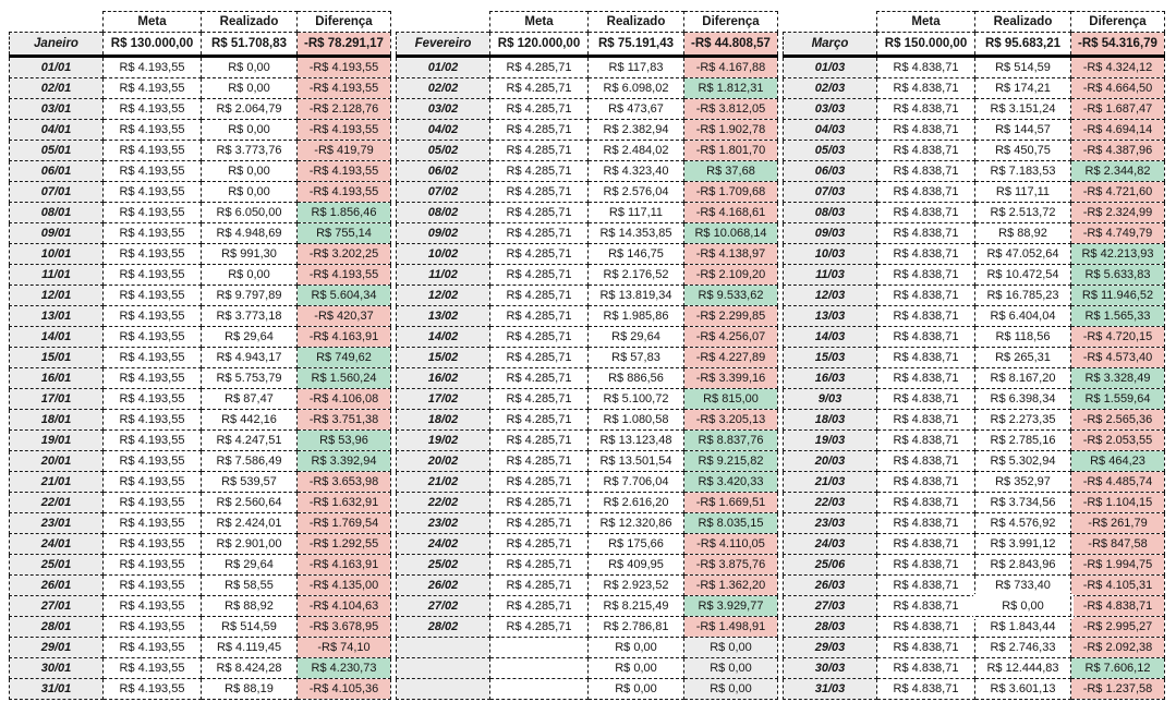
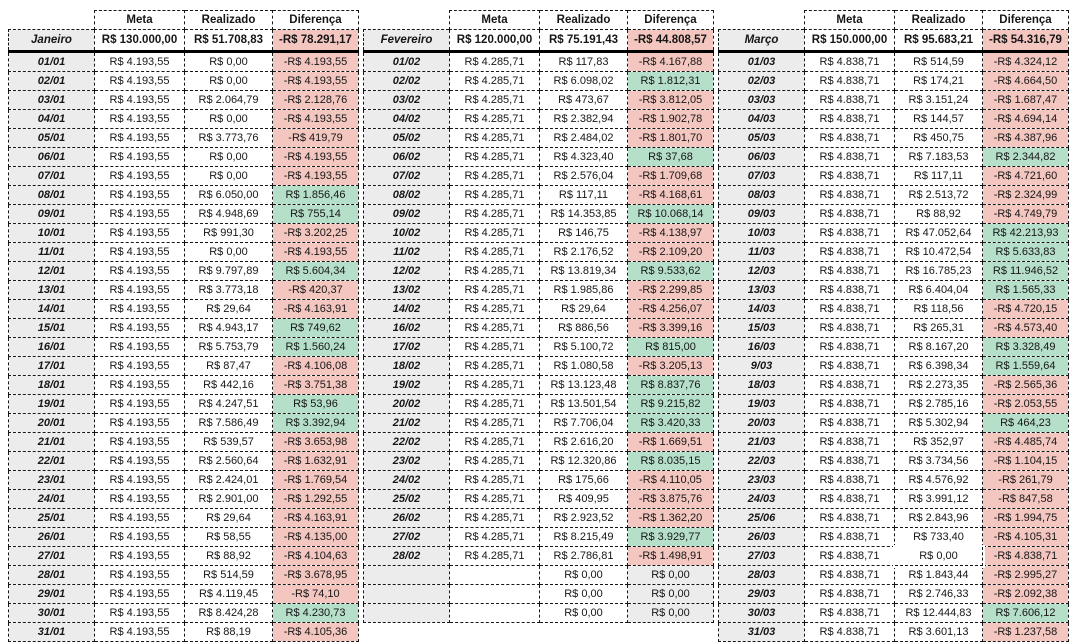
  	Meta	Realizado	Diferença
  Janeiro	R$ 130.000,00	R$ 51.708,83	-R$ 78.291,17
  01/01	R$ 4.193,55	R$ 0,00	-R$ 4.193,55
  02/01	R$ 4.193,55	R$ 0,00	-R$ 4.193,55
  03/01	R$ 4.193,55	R$ 2.064,79	-R$ 2.128,76
  04/01	R$ 4.193,55	R$ 0,00	-R$ 4.193,55
  05/01	R$ 4.193,55	R$ 3.773,76	-R$ 419,79
  06/01	R$ 4.193,55	R$ 0,00	-R$ 4.193,55
  07/01	R$ 4.193,55	R$ 0,00	-R$ 4.193,55
  08/01	R$ 4.193,55	R$ 6.050,00	R$ 1.856,46
  09/01	R$ 4.193,55	R$ 4.948,69	R$ 755,14
  10/01	R$ 4.193,55	R$ 991,30	-R$ 3.202,25
  11/01	R$ 4.193,55	R$ 0,00	-R$ 4.193,55
  12/01	R$ 4.193,55	R$ 9.797,89	R$ 5.604,34
  13/01	R$ 4.193,55	R$ 3.773,18	-R$ 420,37
  14/01	R$ 4.193,55	R$ 29,64	-R$ 4.163,91
  15/01	R$ 4.193,55	R$ 4.943,17	R$ 749,62
  16/01	R$ 4.193,55	R$ 5.753,79	R$ 1.560,24
  17/01	R$ 4.193,55	R$ 87,47	-R$ 4.106,08
  18/01	R$ 4.193,55	R$ 442,16	-R$ 3.751,38
  19/01	R$ 4.193,55	R$ 4.247,51	R$ 53,96
  20/01	R$ 4.193,55	R$ 7.586,49	R$ 3.392,94
  21/01	R$ 4.193,55	R$ 539,57	-R$ 3.653,98
  22/01	R$ 4.193,55	R$ 2.560,64	-R$ 1.632,91
  23/01	R$ 4.193,55	R$ 2.424,01	-R$ 1.769,54
  24/01	R$ 4.193,55	R$ 2.901,00	-R$ 1.292,55
  25/01	R$ 4.193,55	R$ 29,64	-R$ 4.163,91
  26/01	R$ 4.193,55	R$ 58,55	-R$ 4.135,00
  27/01	R$ 4.193,55	R$ 88,92	-R$ 4.104,63
  28/01	R$ 4.193,55	R$ 514,59	-R$ 3.678,95
  29/01	R$ 4.193,55	R$ 4.119,45	-R$ 74,10
  30/01	R$ 4.193,55	R$ 8.424,28	R$ 4.230,73
  31/01	R$ 4.193,55	R$ 88,19	-R$ 4.105,36
  	Meta	Realizado	Diferença
  Fevereiro	R$ 120.000,00	R$ 75.191,43	-R$ 44.808,57
  01/02	R$ 4.285,71	R$ 117,83	-R$ 4.167,88
  02/02	R$ 4.285,71	R$ 6.098,02	R$ 1.812,31
  03/02	R$ 4.285,71	R$ 473,67	-R$ 3.812,05
  04/02	R$ 4.285,71	R$ 2.382,94	-R$ 1.902,78
  05/02	R$ 4.285,71	R$ 2.484,02	-R$ 1.801,70
  06/02	R$ 4.285,71	R$ 4.323,40	R$ 37,68
  07/02	R$ 4.285,71	R$ 2.576,04	-R$ 1.709,68
  08/02	R$ 4.285,71	R$ 117,11	-R$ 4.168,61
  09/02	R$ 4.285,71	R$ 14.353,85	R$ 10.068,14
  10/02	R$ 4.285,71	R$ 146,75	-R$ 4.138,97
  11/02	R$ 4.285,71	R$ 2.176,52	-R$ 2.109,20
  12/02	R$ 4.285,71	R$ 13.819,34	R$ 9.533,62
  13/02	R$ 4.285,71	R$ 1.985,86	-R$ 2.299,85
  14/02	R$ 4.285,71	R$ 29,64	-R$ 4.256,07
- 15/02	R$ 4.285,71	R$ 57,83	-R$ 4.227,89
  16/02	R$ 4.285,71	R$ 886,56	-R$ 3.399,16
  17/02	R$ 4.285,71	R$ 5.100,72	R$ 815,00
  18/02	R$ 4.285,71	R$ 1.080,58	-R$ 3.205,13
  19/02	R$ 4.285,71	R$ 13.123,48	R$ 8.837,76
  20/02	R$ 4.285,71	R$ 13.501,54	R$ 9.215,82
  21/02	R$ 4.285,71	R$ 7.706,04	R$ 3.420,33
  22/02	R$ 4.285,71	R$ 2.616,20	-R$ 1.669,51
  23/02	R$ 4.285,71	R$ 12.320,86	R$ 8.035,15
  24/02	R$ 4.285,71	R$ 175,66	-R$ 4.110,05
  25/02	R$ 4.285,71	R$ 409,95	-R$ 3.875,76
  26/02	R$ 4.285,71	R$ 2.923,52	-R$ 1.362,20
  27/02	R$ 4.285,71	R$ 8.215,49	R$ 3.929,77
  28/02	R$ 4.285,71	R$ 2.786,81	-R$ 1.498,91
  		R$ 0,00	R$ 0,00
  		R$ 0,00	R$ 0,00
  		R$ 0,00	R$ 0,00
  	Meta	Realizado	Diferença
  Março	R$ 150.000,00	R$ 95.683,21	-R$ 54.316,79
  01/03	R$ 4.838,71	R$ 514,59	-R$ 4.324,12
  02/03	R$ 4.838,71	R$ 174,21	-R$ 4.664,50
  03/03	R$ 4.838,71	R$ 3.151,24	-R$ 1.687,47
  04/03	R$ 4.838,71	R$ 144,57	-R$ 4.694,14
  05/03	R$ 4.838,71	R$ 450,75	-R$ 4.387,96
  06/03	R$ 4.838,71	R$ 7.183,53	R$ 2.344,82
  07/03	R$ 4.838,71	R$ 117,11	-R$ 4.721,60
  08/03	R$ 4.838,71	R$ 2.513,72	-R$ 2.324,99
  09/03	R$ 4.838,71	R$ 88,92	-R$ 4.749,79
  10/03	R$ 4.838,71	R$ 47.052,64	R$ 42.213,93
  11/03	R$ 4.838,71	R$ 10.472,54	R$ 5.633,83
  12/03	R$ 4.838,71	R$ 16.785,23	R$ 11.946,52
  13/03	R$ 4.838,71	R$ 6.404,04	R$ 1.565,33
  14/03	R$ 4.838,71	R$ 118,56	-R$ 4.720,15
  15/03	R$ 4.838,71	R$ 265,31	-R$ 4.573,40
  16/03	R$ 4.838,71	R$ 8.167,20	R$ 3.328,49
  9/03	R$ 4.838,71	R$ 6.398,34	R$ 1.559,64
  18/03	R$ 4.838,71	R$ 2.273,35	-R$ 2.565,36
  19/03	R$ 4.838,71	R$ 2.785,16	-R$ 2.053,55
  20/03	R$ 4.838,71	R$ 5.302,94	R$ 464,23
  21/03	R$ 4.838,71	R$ 352,97	-R$ 4.485,74
  22/03	R$ 4.838,71	R$ 3.734,56	-R$ 1.104,15
  23/03	R$ 4.838,71	R$ 4.576,92	-R$ 261,79
  24/03	R$ 4.838,71	R$ 3.991,12	-R$ 847,58
  25/06	R$ 4.838,71	R$ 2.843,96	-R$ 1.994,75
  26/03	R$ 4.838,71	R$ 733,40	-R$ 4.105,31
  27/03	R$ 4.838,71	R$ 0,00	-R$ 4.838,71
  28/03	R$ 4.838,71	R$ 1.843,44	-R$ 2.995,27
  29/03	R$ 4.838,71	R$ 2.746,33	-R$ 2.092,38
  30/03	R$ 4.838,71	R$ 12.444,83	R$ 7.606,12
  31/03	R$ 4.838,71	R$ 3.601,13	-R$ 1.237,58
